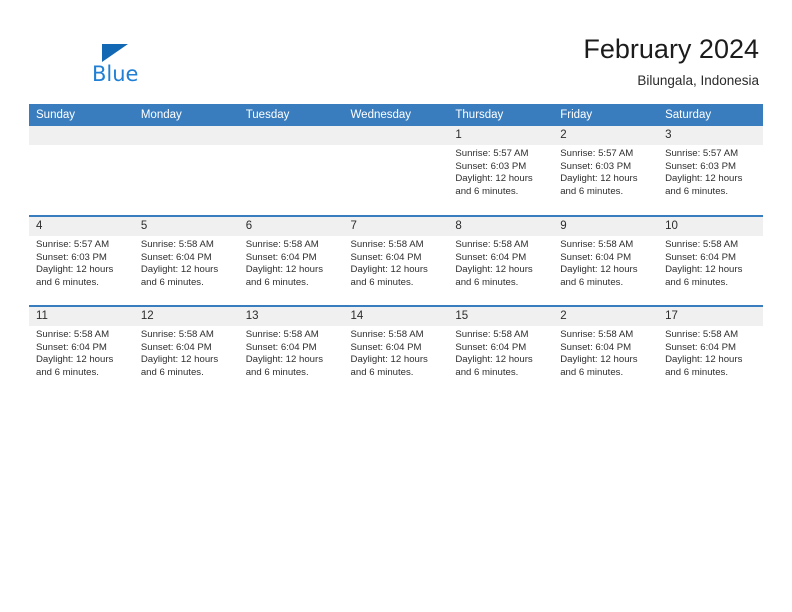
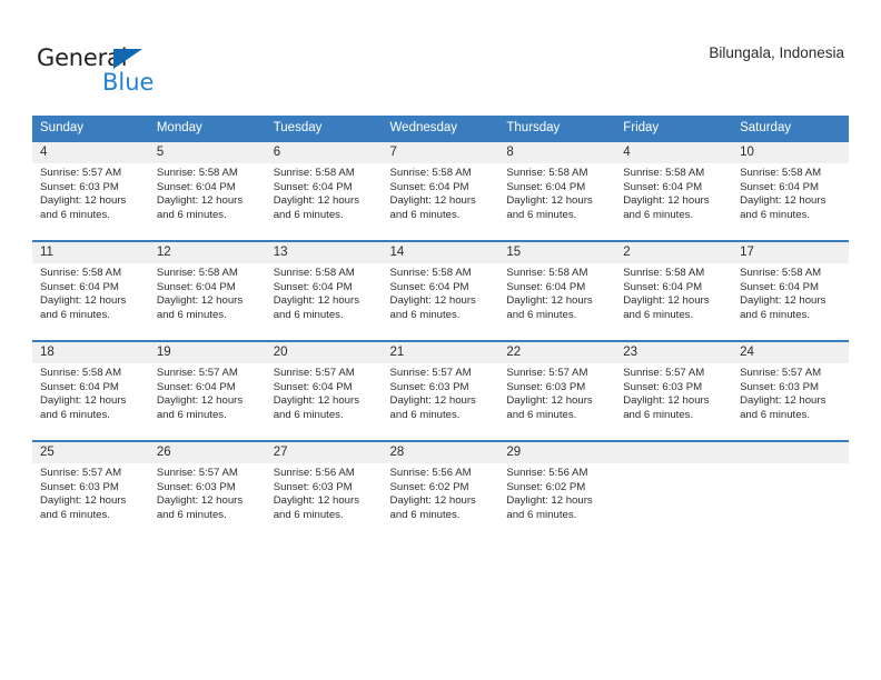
+ General
  Blue
- February 2024
  Bilungala, Indonesia
  Sunday	Monday	Tuesday	Wednesday	Thursday	Friday	Saturday
- 				1Sunrise: 5:57 AMSunset: 6:03 PMDaylight: 12 hoursand 6 minutes.	2Sunrise: 5:57 AMSunset: 6:03 PMDaylight: 12 hoursand 6 minutes.	3Sunrise: 5:57 AMSunset: 6:03 PMDaylight: 12 hoursand 6 minutes.
- 4Sunrise: 5:57 AMSunset: 6:03 PMDaylight: 12 hoursand 6 minutes.	5Sunrise: 5:58 AMSunset: 6:04 PMDaylight: 12 hoursand 6 minutes.	6Sunrise: 5:58 AMSunset: 6:04 PMDaylight: 12 hoursand 6 minutes.	7Sunrise: 5:58 AMSunset: 6:04 PMDaylight: 12 hoursand 6 minutes.	8Sunrise: 5:58 AMSunset: 6:04 PMDaylight: 12 hoursand 6 minutes.	9Sunrise: 5:58 AMSunset: 6:04 PMDaylight: 12 hoursand 6 minutes.	10Sunrise: 5:58 AMSunset: 6:04 PMDaylight: 12 hoursand 6 minutes.
+ 4Sunrise: 5:57 AMSunset: 6:03 PMDaylight: 12 hoursand 6 minutes.	5Sunrise: 5:58 AMSunset: 6:04 PMDaylight: 12 hoursand 6 minutes.	6Sunrise: 5:58 AMSunset: 6:04 PMDaylight: 12 hoursand 6 minutes.	7Sunrise: 5:58 AMSunset: 6:04 PMDaylight: 12 hoursand 6 minutes.	8Sunrise: 5:58 AMSunset: 6:04 PMDaylight: 12 hoursand 6 minutes.	4Sunrise: 5:58 AMSunset: 6:04 PMDaylight: 12 hoursand 6 minutes.	10Sunrise: 5:58 AMSunset: 6:04 PMDaylight: 12 hoursand 6 minutes.
  11Sunrise: 5:58 AMSunset: 6:04 PMDaylight: 12 hoursand 6 minutes.	12Sunrise: 5:58 AMSunset: 6:04 PMDaylight: 12 hoursand 6 minutes.	13Sunrise: 5:58 AMSunset: 6:04 PMDaylight: 12 hoursand 6 minutes.	14Sunrise: 5:58 AMSunset: 6:04 PMDaylight: 12 hoursand 6 minutes.	15Sunrise: 5:58 AMSunset: 6:04 PMDaylight: 12 hoursand 6 minutes.	2Sunrise: 5:58 AMSunset: 6:04 PMDaylight: 12 hoursand 6 minutes.	17Sunrise: 5:58 AMSunset: 6:04 PMDaylight: 12 hoursand 6 minutes.
+ 18Sunrise: 5:58 AMSunset: 6:04 PMDaylight: 12 hoursand 6 minutes.	19Sunrise: 5:57 AMSunset: 6:04 PMDaylight: 12 hoursand 6 minutes.	20Sunrise: 5:57 AMSunset: 6:04 PMDaylight: 12 hoursand 6 minutes.	21Sunrise: 5:57 AMSunset: 6:03 PMDaylight: 12 hoursand 6 minutes.	22Sunrise: 5:57 AMSunset: 6:03 PMDaylight: 12 hoursand 6 minutes.	23Sunrise: 5:57 AMSunset: 6:03 PMDaylight: 12 hoursand 6 minutes.	24Sunrise: 5:57 AMSunset: 6:03 PMDaylight: 12 hoursand 6 minutes.
+ 25Sunrise: 5:57 AMSunset: 6:03 PMDaylight: 12 hoursand 6 minutes.	26Sunrise: 5:57 AMSunset: 6:03 PMDaylight: 12 hoursand 6 minutes.	27Sunrise: 5:56 AMSunset: 6:03 PMDaylight: 12 hoursand 6 minutes.	28Sunrise: 5:56 AMSunset: 6:02 PMDaylight: 12 hoursand 6 minutes.	29Sunrise: 5:56 AMSunset: 6:02 PMDaylight: 12 hoursand 6 minutes.
